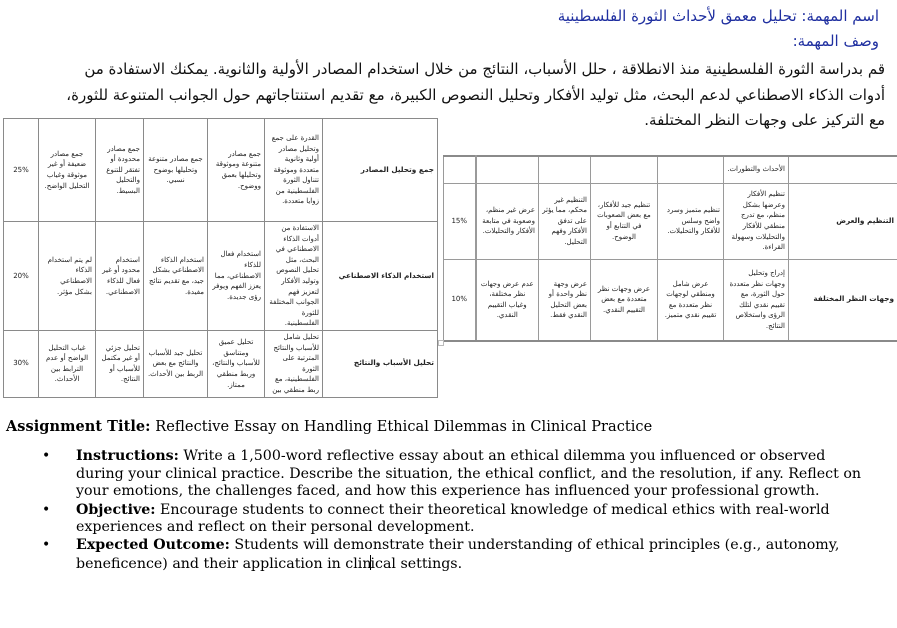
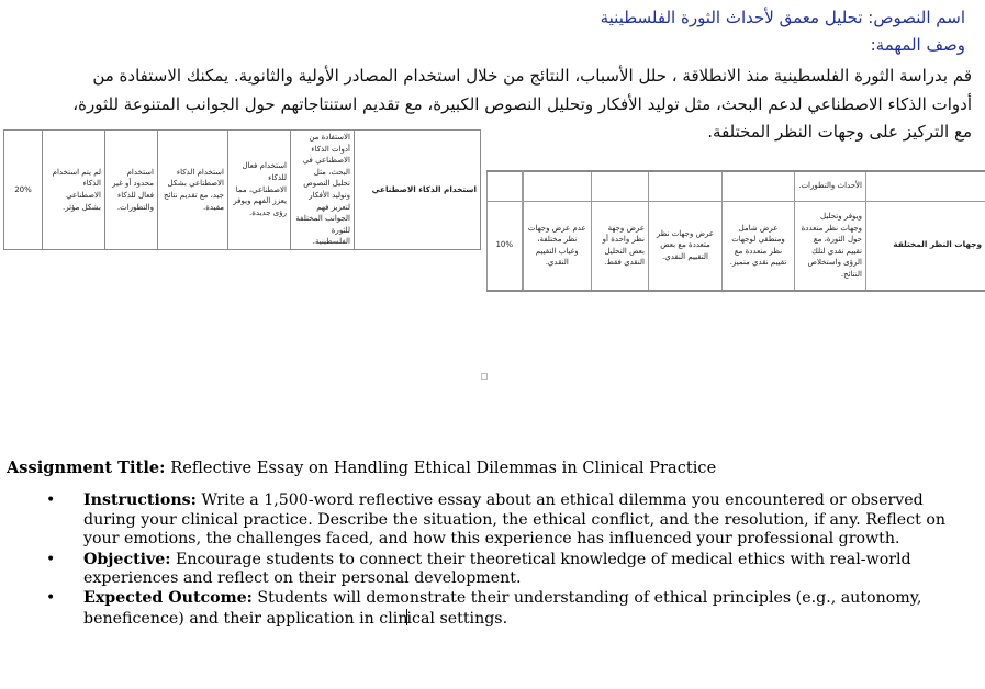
- اسم المهمة: تحليل معمق لأحداث الثورة الفلسطينية
+ اسم النصوص: تحليل معمق لأحداث الثورة الفلسطينية
  وصف المهمة:
  قم بدراسة الثورة الفلسطينية منذ الانطلاقة ، حلل الأسباب، النتائج من خلال استخدام المصادر الأولية والثانوية. يمكنك الاستفادة من أدوات الذكاء الاصطناعي لدعم البحث، مثل توليد الأفكار وتحليل النصوص الكبيرة، مع تقديم استنتاجاتهم حول الجوانب المتنوعة للثورة، مع التركيز على وجهات النظر المختلفة.
- جمع وتحليل المصادر	القدرة على جمع وتحليل مصادر أولية وثانوية متعددة وموثوقة تتناول الثورة الفلسطينية من زوايا متعددة.	جمع مصادر متنوعة وموثوقة وتحليلها بعمق ووضوح.	جمع مصادر متنوعة وتحليلها بوضوح نسبي.	جمع مصادر محدودة أو تفتقر للتنوع والتحليل البسيط.	جمع مصادر ضعيفة أو غير موثوقة وغياب التحليل الواضح.	25%
- استخدام الذكاء الاصطناعي	الاستفادة من أدوات الذكاء الاصطناعي في البحث، مثل تحليل النصوص وتوليد الأفكار لتعزيز فهم الجوانب المختلفة للثورة الفلسطينية.	استخدام فعال للذكاء الاصطناعي، مما يعزز الفهم ويوفر رؤى جديدة.	استخدام الذكاء الاصطناعي بشكل جيد، مع تقديم نتائج مفيدة.	استخدام محدود أو غير فعال للذكاء الاصطناعي.	لم يتم استخدام الذكاء الاصطناعي بشكل مؤثر.	20%
+ استخدام الذكاء الاصطناعي	الاستفادة من أدوات الذكاء الاصطناعي في البحث، مثل تحليل النصوص وتوليد الأفكار لتعزيز فهم الجوانب المختلفة للثورة الفلسطينية.	استخدام فعال للذكاء الاصطناعي، مما يعزز الفهم ويوفر رؤى جديدة.	استخدام الذكاء الاصطناعي بشكل جيد، مع تقديم نتائج مفيدة.	استخدام محدود أو غير فعال للذكاء والتطورات.	لم يتم استخدام الذكاء الاصطناعي بشكل مؤثر.	20%
- تحليل الأسباب والنتائج	تحليل شامل للأسباب والنتائج المترتبة على الثورة الفلسطينية، مع ربط منطقي بين	تحليل عميق ومتناسق للأسباب والنتائج، وربط منطقي ممتاز.	تحليل جيد للأسباب والنتائج مع بعض الربط بين الأحداث.	تحليل جزئي أو غير مكتمل للأسباب أو النتائج.	غياب التحليل الواضح أو عدم الترابط بين الأحداث.	30%
  	الأحداث والتطورات.
- التنظيم والعرض	تنظيم الأفكار وعرضها بشكل منظم، مع تدرج منطقي للأفكار والتحليلات وسهولة القراءة.	تنظيم متميز وسرد واضح وسلس للأفكار والتحليلات.	تنظيم جيد للأفكار، مع بعض الصعوبات في التتابع أو الوضوح.	التنظيم غير محكم، مما يؤثر على تدفق الأفكار وفهم التحليل.	عرض غير منظم، وصعوبة في متابعة الأفكار والتحليلات.	15%
- وجهات النظر المختلفة	إدراج وتحليل وجهات نظر متعددة حول الثورة، مع تقييم نقدي لتلك الرؤى واستخلاص النتائج.	عرض شامل ومنطقي لوجهات نظر متعددة مع تقييم نقدي متميز.	عرض وجهات نظر متعددة مع بعض التقييم النقدي.	عرض وجهة نظر واحدة أو بعض التحليل النقدي فقط.	عدم عرض وجهات نظر مختلفة، وغياب التقييم النقدي.	10%
+ وجهات النظر المختلفة	ويوفر وتحليل وجهات نظر متعددة حول الثورة، مع تقييم نقدي لتلك الرؤى واستخلاص النتائج.	عرض شامل ومنطقي لوجهات نظر متعددة مع تقييم نقدي متميز.	عرض وجهات نظر متعددة مع بعض التقييم النقدي.	عرض وجهة نظر واحدة أو بعض التحليل النقدي فقط.	عدم عرض وجهات نظر مختلفة، وغياب التقييم النقدي.	10%
  Assignment Title: Reflective Essay on Handling Ethical Dilemmas in Clinical Practice
  •
- Instructions: Write a 1,500-word reflective essay about an ethical dilemma you influenced or observed during your clinical practice. Describe the situation, the ethical conflict, and the resolution, if any. Reflect on your emotions, the challenges faced, and how this experience has influenced your professional growth.
+ Instructions: Write a 1,500-word reflective essay about an ethical dilemma you encountered or observed during your clinical practice. Describe the situation, the ethical conflict, and the resolution, if any. Reflect on your emotions, the challenges faced, and how this experience has influenced your professional growth.
  •
  Objective: Encourage students to connect their theoretical knowledge of medical ethics with real-world experiences and reflect on their personal development.
  •
  Expected Outcome: Students will demonstrate their understanding of ethical principles (e.g., autonomy, beneficence) and their application in clinical settings.
